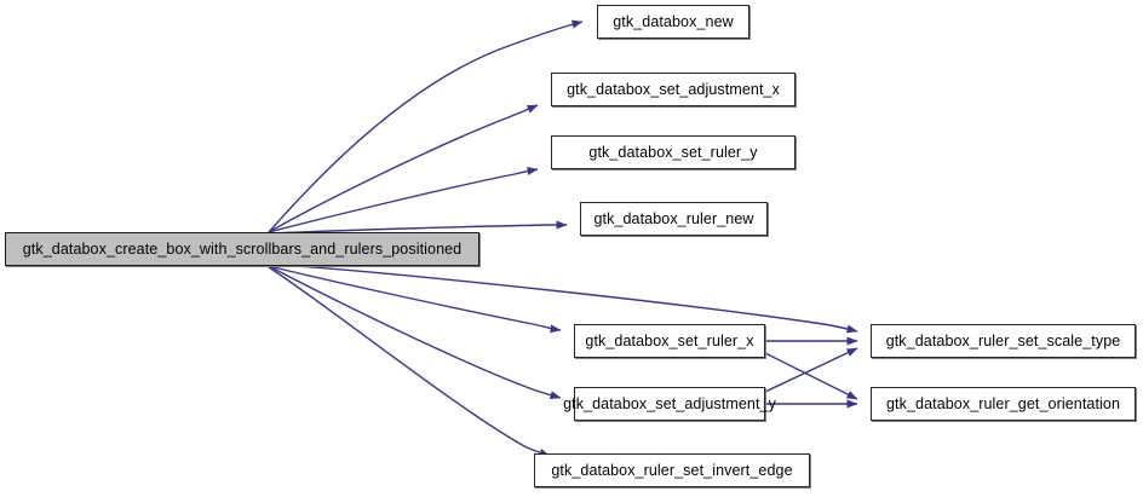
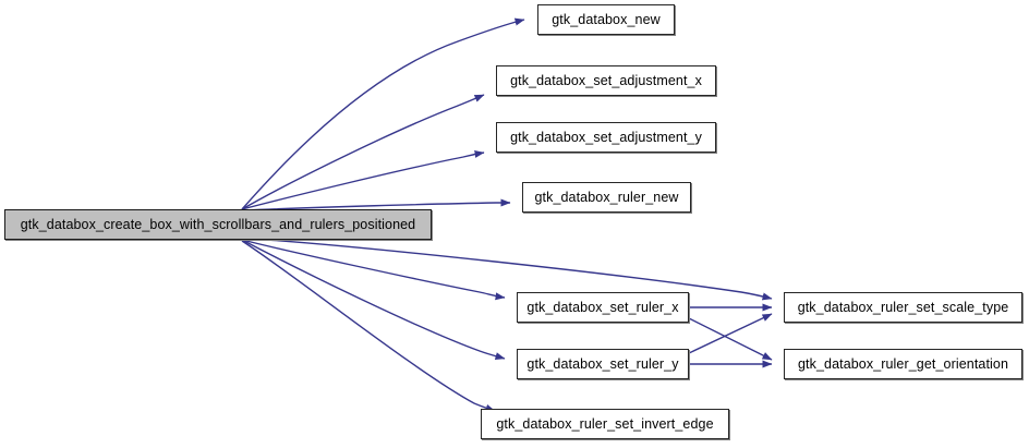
  gtk_databox_create_box_with_scrollbars_and_rulers_positioned
  gtk_databox_new
  gtk_databox_set_adjustment_x
- gtk_databox_set_ruler_y
+ gtk_databox_set_adjustment_y
  gtk_databox_ruler_new
  gtk_databox_set_ruler_x
- gtk_databox_set_adjustment_y
+ gtk_databox_set_ruler_y
  gtk_databox_ruler_set_invert_edge
  gtk_databox_ruler_set_scale_type
  gtk_databox_ruler_get_orientation
